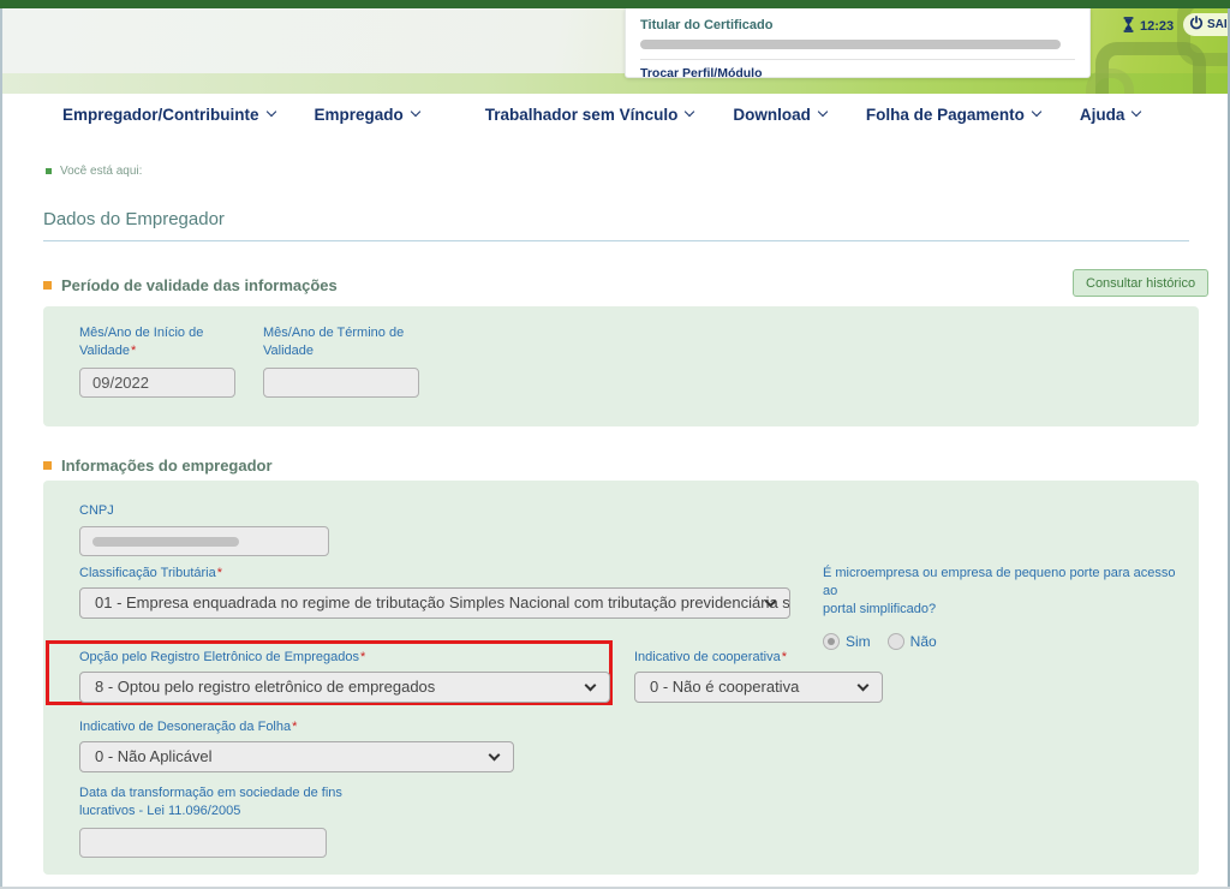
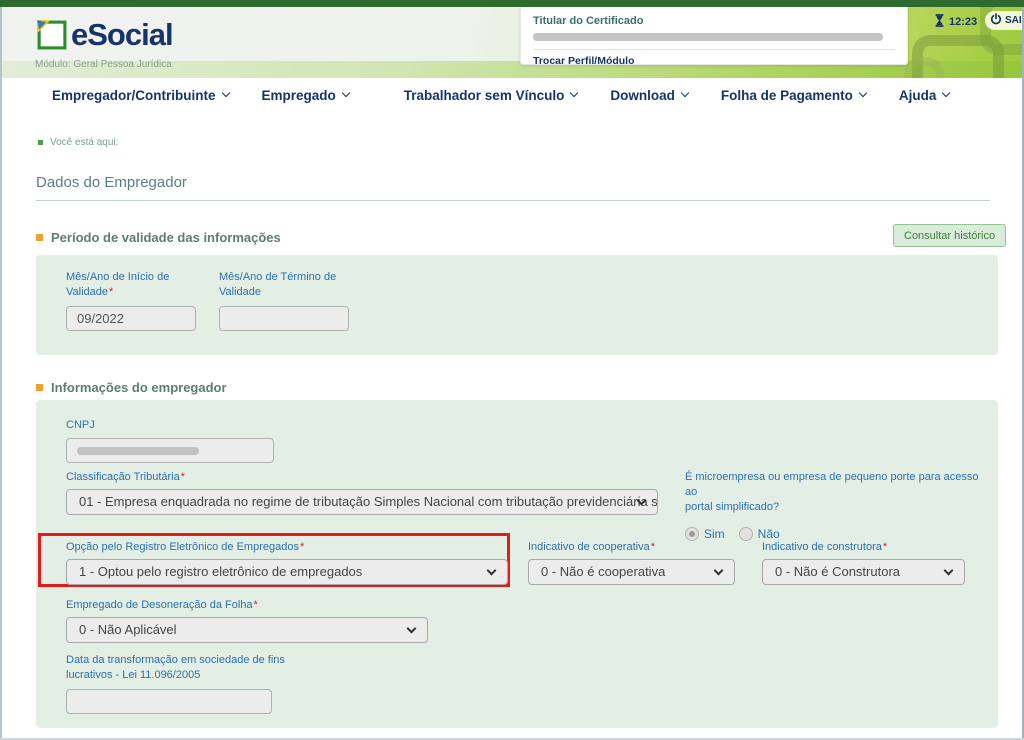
+ eSocial
+ Módulo: Geral Pessoa Jurídica
  Titular do Certificado
  Trocar Perfil/Módulo
  12:23
  SAI
  Empregador/Contribuinte
  Empregado
  Trabalhador sem Vínculo
  Download
  Folha de Pagamento
  Ajuda
  Você está aqui:
  Dados do Empregador
  Período de validade das informações
  Consultar histórico
  Mês/Ano de Início de
  Validade*
  09/2022
  Mês/Ano de Término de
  Validade
  Informações do empregador
  CNPJ
  Classificação Tributária*
  01 - Empresa enquadrada no regime de tributação Simples Nacional com tributação previdenciária s
  É microempresa ou empresa de pequeno porte para acesso ao
  portal simplificado?
  Sim Não
  Opção pelo Registro Eletrônico de Empregados*
- 8 - Optou pelo registro eletrônico de empregados
+ 1 - Optou pelo registro eletrônico de empregados
  Indicativo de cooperativa*
  0 - Não é cooperativa
+ Indicativo de construtora*
+ 0 - Não é Construtora
- Indicativo de Desoneração da Folha*
+ Empregado de Desoneração da Folha*
  0 - Não Aplicável
  Data da transformação em sociedade de fins
  lucrativos - Lei 11.096/2005
